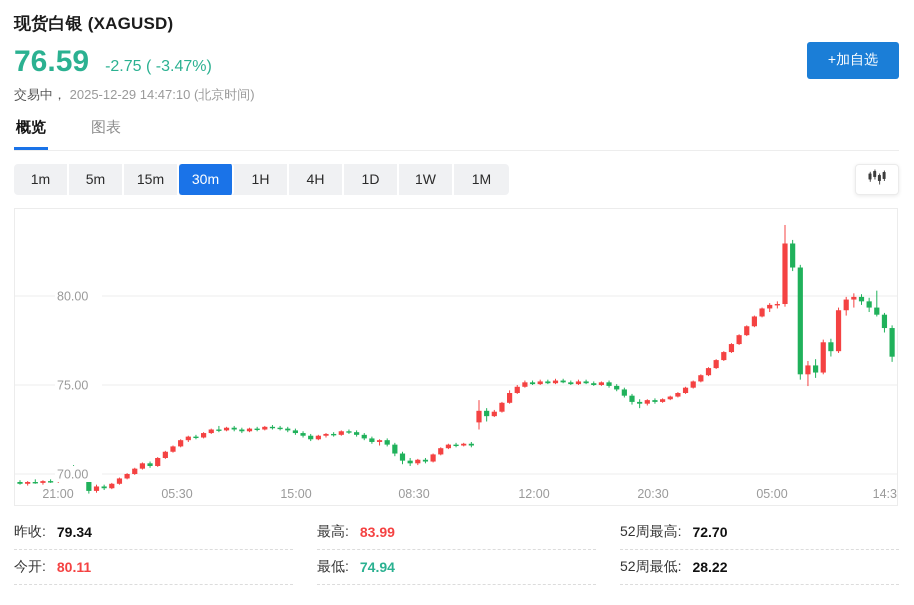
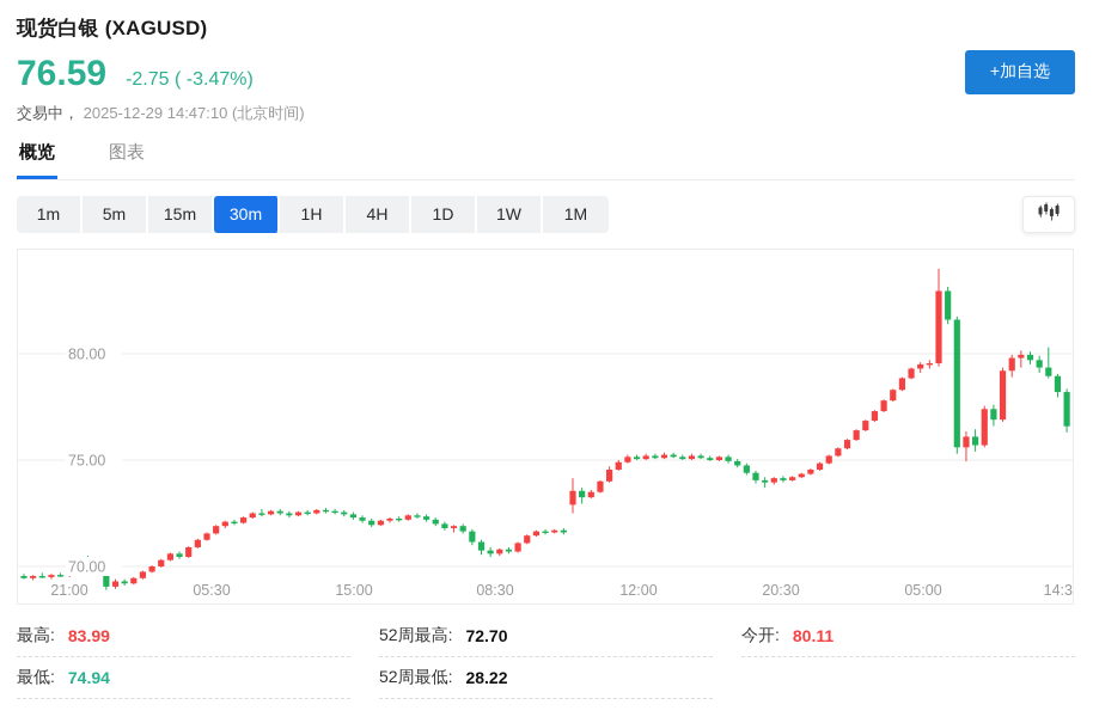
  现货白银 (XAGUSD)
  76.59
  -2.75 ( -3.47%)
  交易中， 2025-12-29 14:47:10 (北京时间)
  +加自选
  概览
  图表
  1m
  5m
  15m
  30m
  1H
  4H
  1D
  1W
  1M
  80.00
  75.00
  70.00
  21:00
  05:30
  15:00
  08:30
  12:00
  20:30
  05:00
  14:3
- 昨收:
- 79.34
  最高:
  83.99
  52周最高:
  72.70
  今开:
  80.11
  最低:
  74.94
  52周最低:
  28.22
